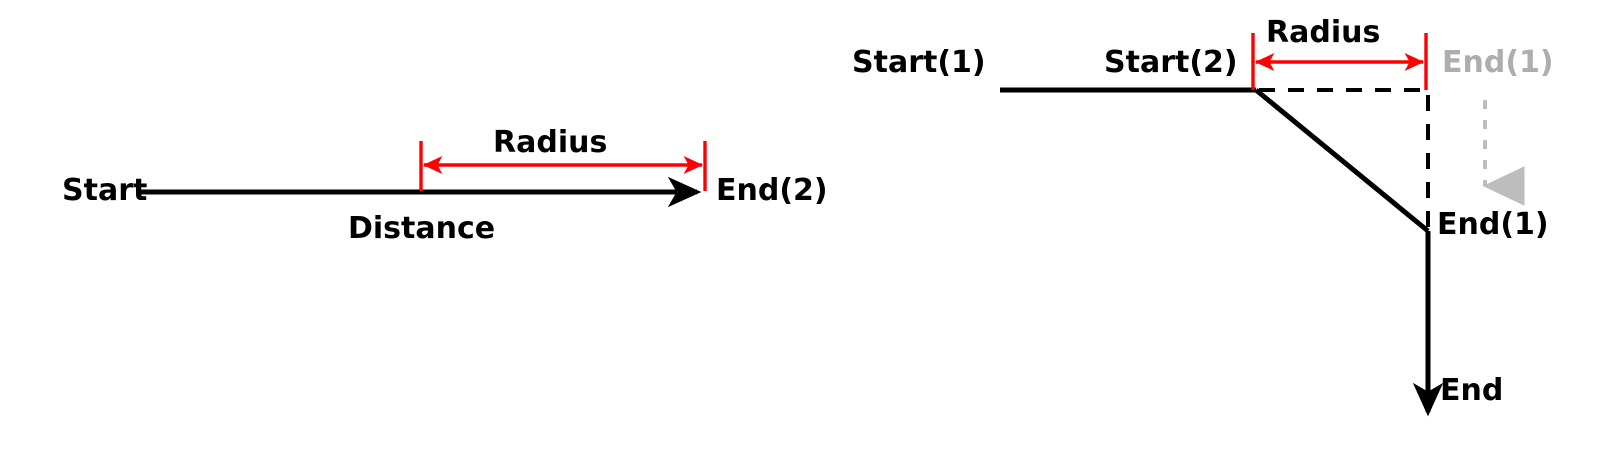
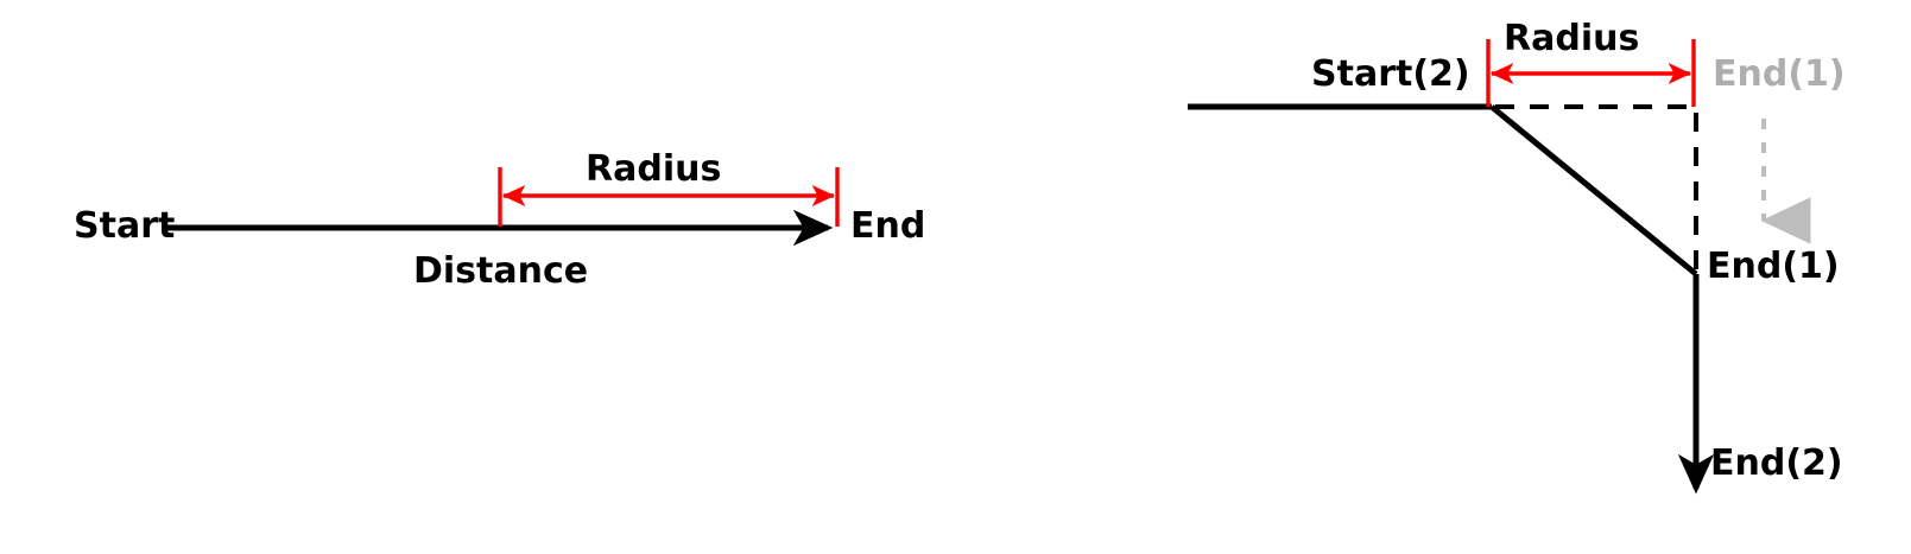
  Start
- End(2)
+ End
  Radius
  Distance
- Start(1)
  Start(2)
  Radius
  End(1)
  End(1)
- End
+ End(2)
